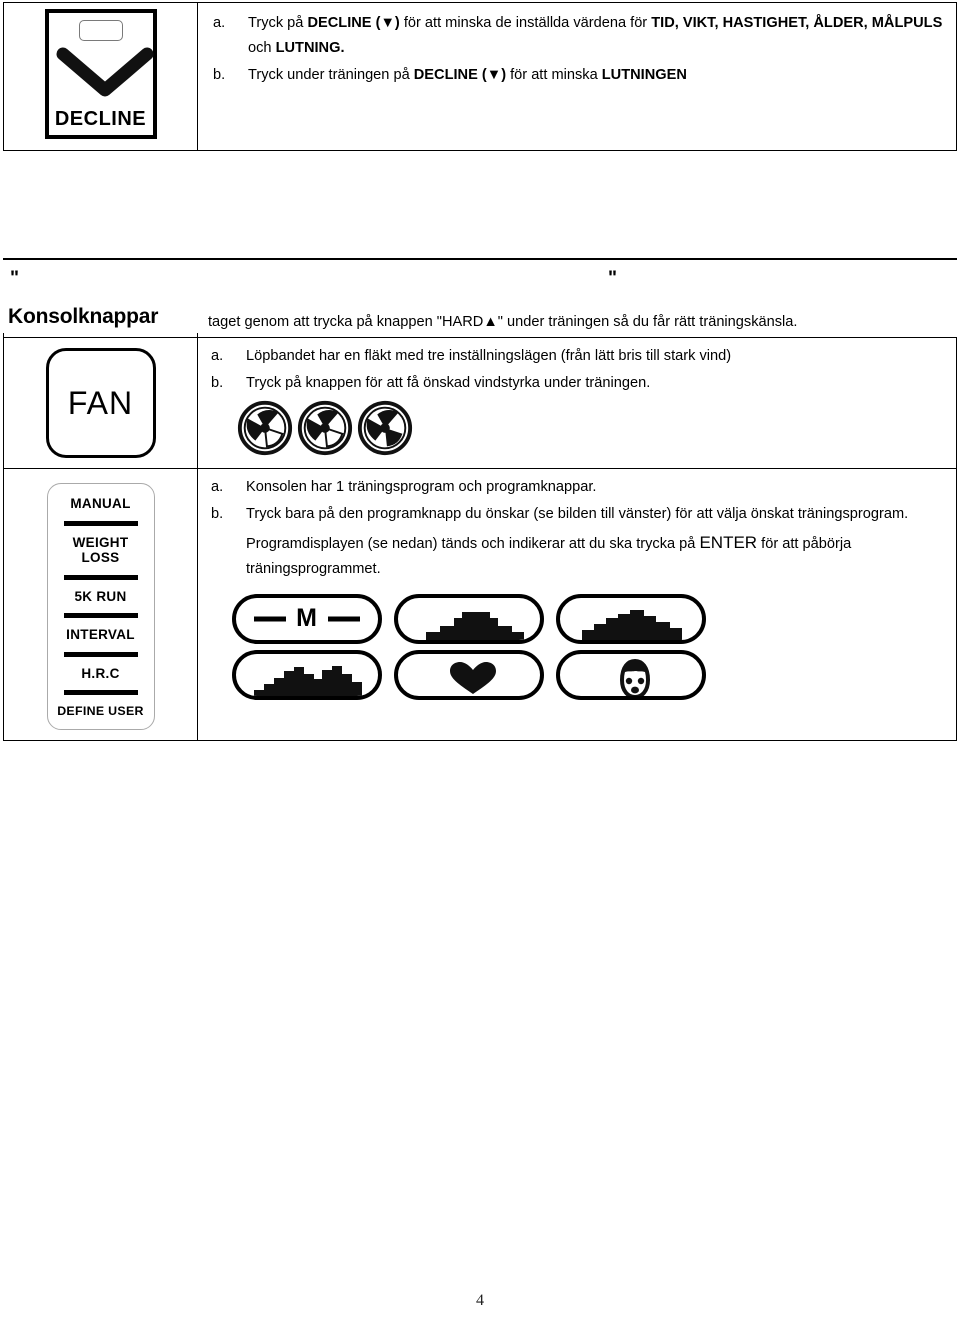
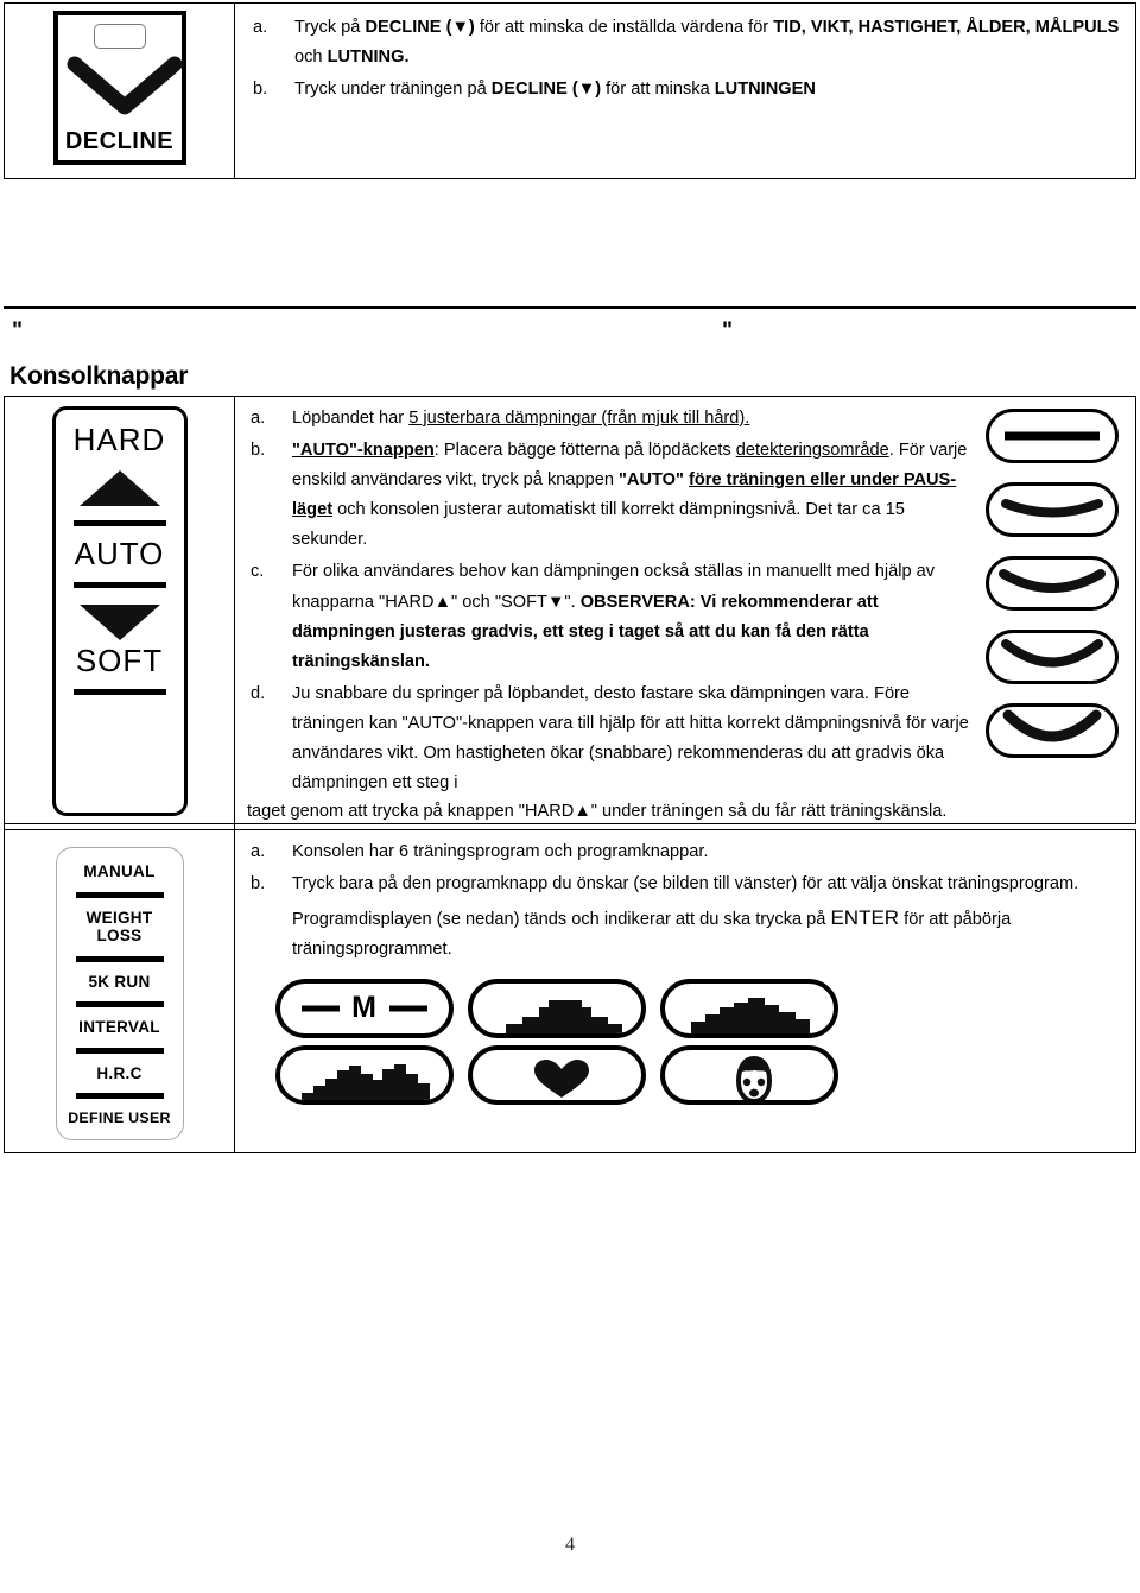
  DECLINE	a. Tryck på DECLINE (▼) för att minska de inställda värdena för TID, VIKT, HASTIGHET, ÅLDER, MÅLPULS och LUTNING.b. Tryck under träningen på DECLINE (▼) för att minska LUTNINGEN
  "
  "
  Konsolknappar
+ HARD AUTO SOFT	a. Löpbandet har 5 justerbara dämpningar (från mjuk till hård).b. "AUTO"-knappen: Placera bägge fötterna på löpdäckets detekteringsområde. För varje enskild användares vikt, tryck på knappen "AUTO" före träningen eller under PAUS-läget och konsolen justerar automatiskt till korrekt dämpningsnivå. Det tar ca 15 sekunder.c. För olika användares behov kan dämpningen också ställas in manuellt med hjälp av knapparna "HARD▲" och "SOFT▼". OBSERVERA: Vi rekommenderar att dämpningen justeras gradvis, ett steg i taget så att du kan få den rätta träningskänslan.d. Ju snabbare du springer på löpbandet, desto fastare ska dämpningen vara. Före träningen kan "AUTO"-knappen vara till hjälp för att hitta korrekt dämpningsnivå för varje användares vikt. Om hastigheten ökar (snabbare) rekommenderas du att gradvis öka dämpningen ett steg i
  	taget genom att trycka på knappen "HARD▲" under träningen så du får rätt träningskänsla.
- FAN	a. Löpbandet har en fläkt med tre inställningslägen (från lätt bris till stark vind)b. Tryck på knappen för att få önskad vindstyrka under träningen.
- MANUALWEIGHTLOSS5K RUNINTERVALH.R.CDEFINE USER	a. Konsolen har 1 träningsprogram och programknappar.b. Tryck bara på den programknapp du önskar (se bilden till vänster) för att välja önskat träningsprogram. Programdisplayen (se nedan) tänds och indikerar att du ska trycka på ENTER för att påbörja träningsprogrammet. M
+ MANUALWEIGHTLOSS5K RUNINTERVALH.R.CDEFINE USER	a. Konsolen har 6 träningsprogram och programknappar.b. Tryck bara på den programknapp du önskar (se bilden till vänster) för att välja önskat träningsprogram. Programdisplayen (se nedan) tänds och indikerar att du ska trycka på ENTER för att påbörja träningsprogrammet. M
  4
